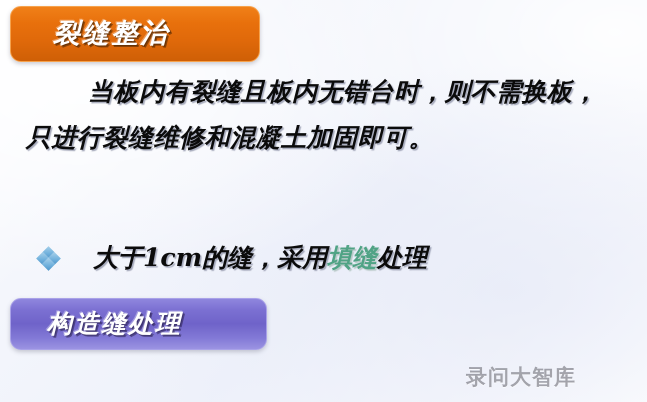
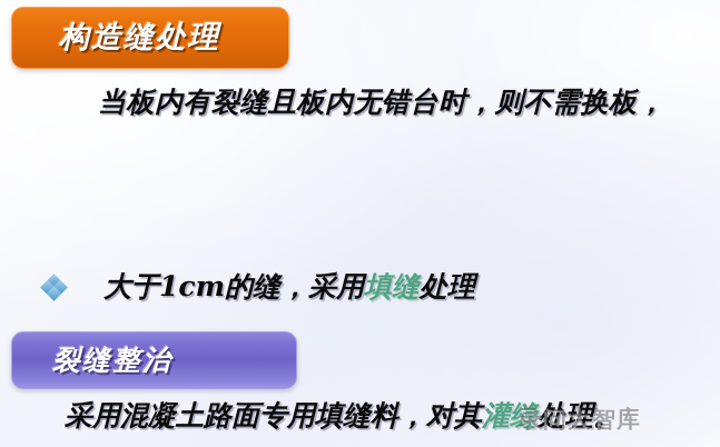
- 裂缝整治
+ 构造缝处理
  当板内有裂缝且板内无错台时，则不需换板，
- 只进行裂缝维修和混凝土加固即可。
  大于1cm的缝，采用填缝处理
- 构造缝处理
+ 裂缝整治
+ 采用混凝土路面专用填缝料，对其灌缝处理。
  录问大智库
